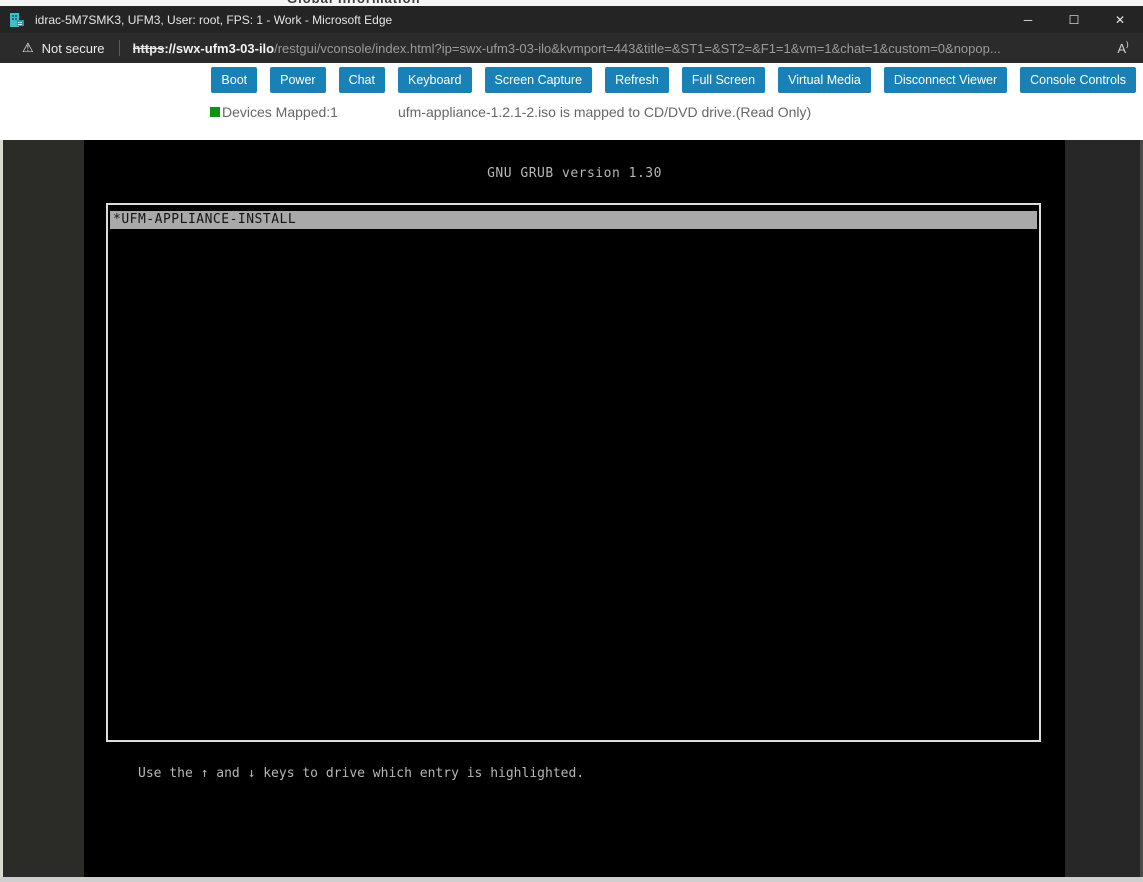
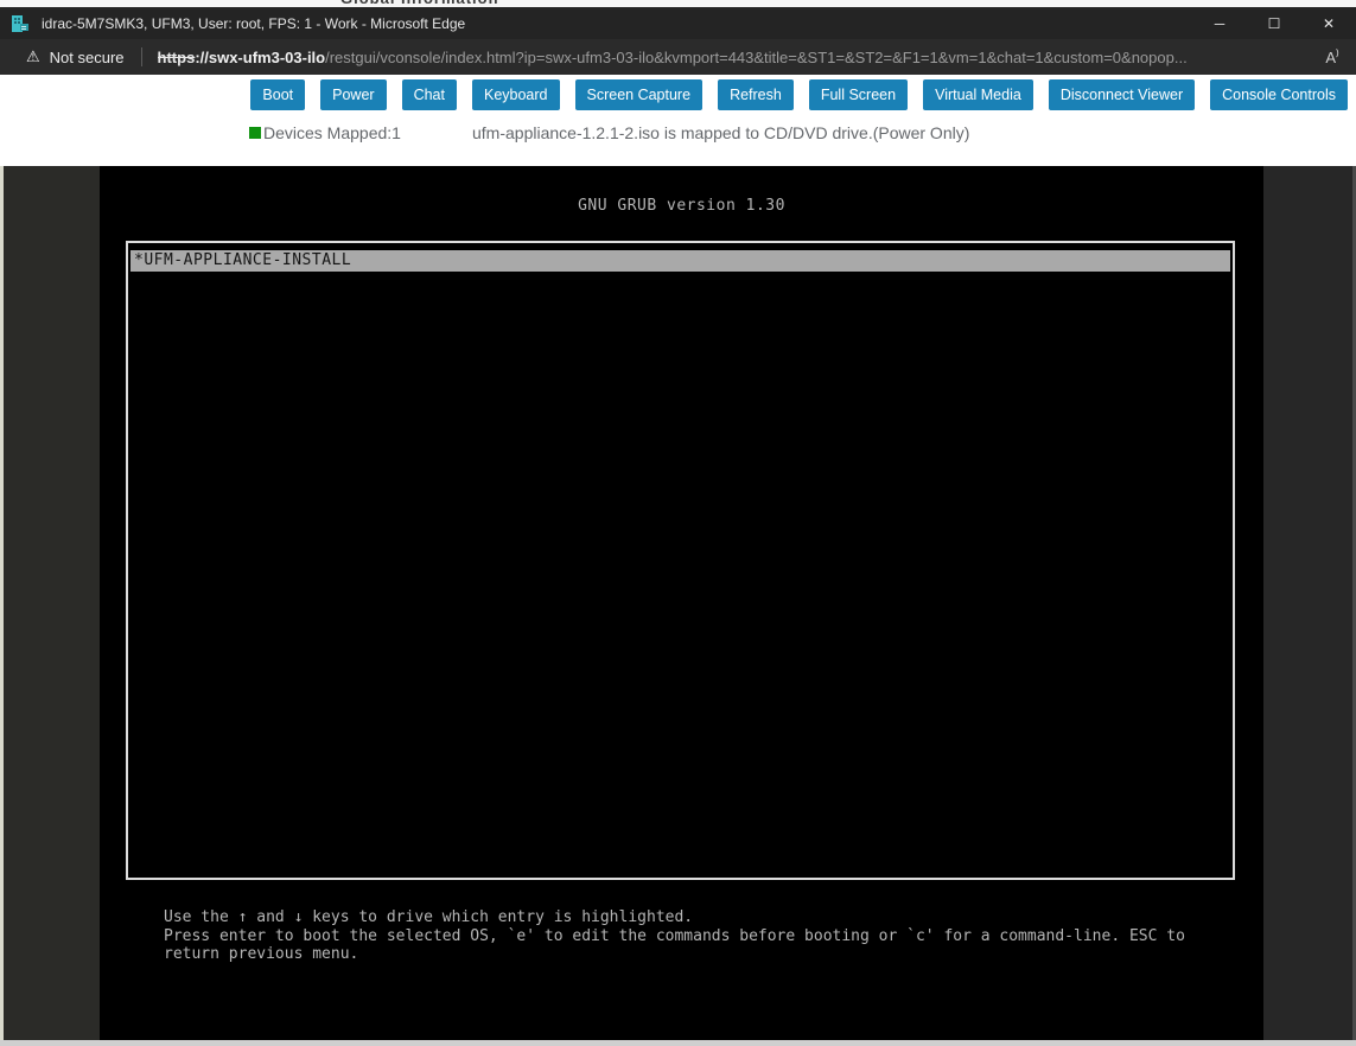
  idrac-5M7SMK3, UFM3, User: root, FPS: 1 - Work - Microsoft Edge
  ─
  ☐
  ✕
  ⚠
  Not secure
  https://swx-ufm3-03-ilo/restgui/vconsole/index.html?ip=swx-ufm3-03-ilo&kvmport=443&title=&ST1=&ST2=&F1=1&vm=1&chat=1&custom=0&nopop...
  A⁾
  Boot
  Power
  Chat
  Keyboard
  Screen Capture
  Refresh
  Full Screen
  Virtual Media
  Disconnect Viewer
  Console Controls
  Devices Mapped:1
- ufm-appliance-1.2.1-2.iso is mapped to CD/DVD drive.(Read Only)
+ ufm-appliance-1.2.1-2.iso is mapped to CD/DVD drive.(Power Only)
  GNU GRUB version 1.30
  *UFM-APPLIANCE-INSTALL
  Use the ↑ and ↓ keys to drive which entry is highlighted.
+ Press enter to boot the selected OS, `e' to edit the commands before booting or `c' for a command-line. ESC to
+ return previous menu.
